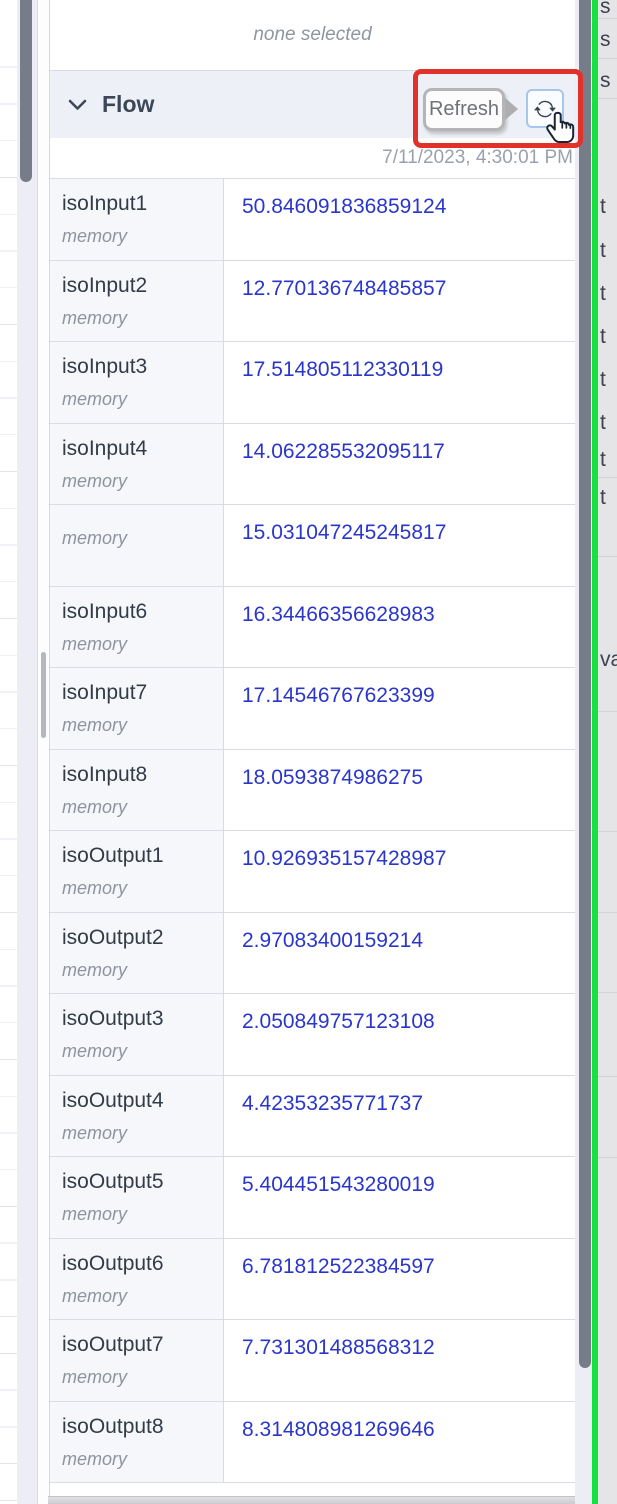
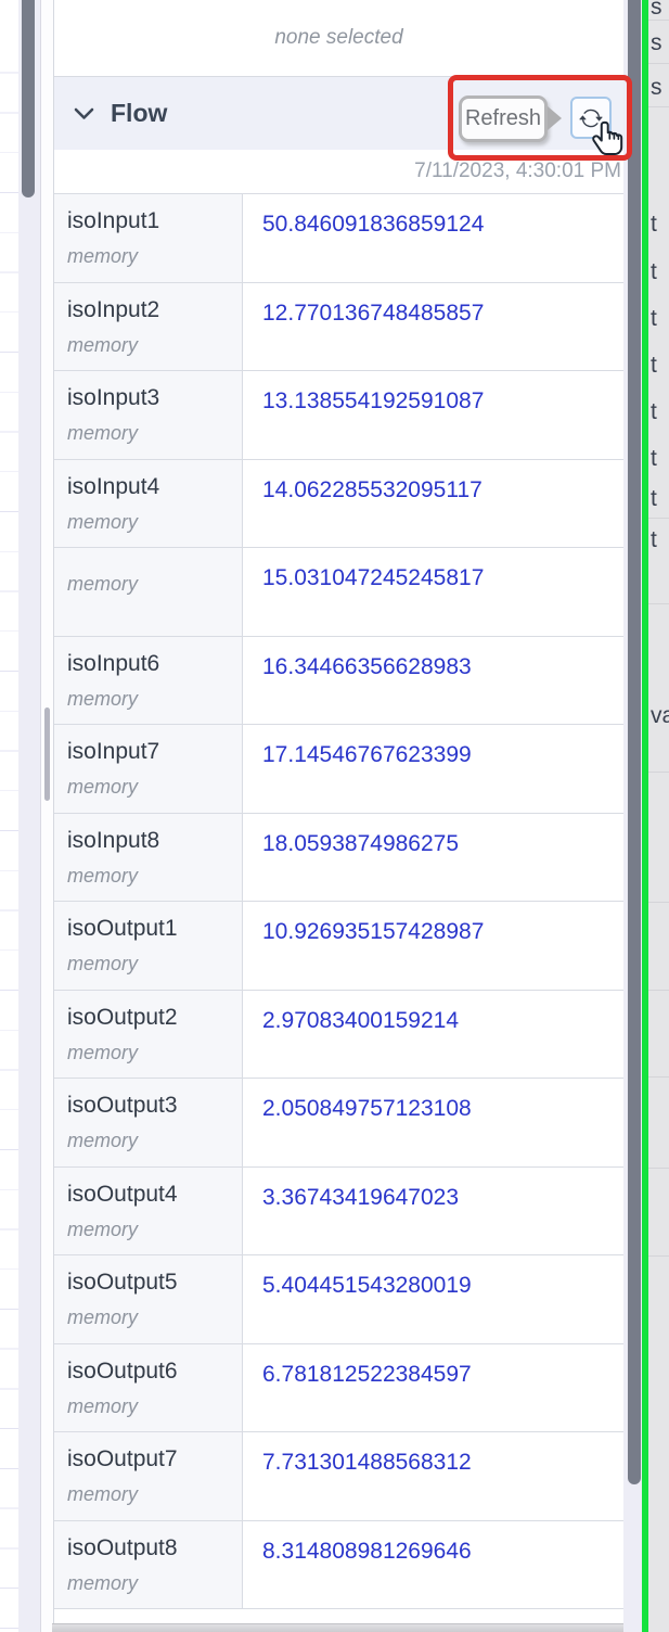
  none selected
  Flow
  7/11/2023, 4:30:01 PM
  isoInput1
  memory
  50.846091836859124
  isoInput2
  memory
  12.770136748485857
  isoInput3
  memory
- 17.514805112330119
+ 13.138554192591087
  isoInput4
  memory
  14.062285532095117
  memory
  15.031047245245817
  isoInput6
  memory
  16.34466356628983
  isoInput7
  memory
  17.14546767623399
  isoInput8
  memory
  18.0593874986275
  isoOutput1
  memory
  10.926935157428987
  isoOutput2
  memory
  2.97083400159214
  isoOutput3
  memory
  2.050849757123108
  isoOutput4
  memory
- 4.42353235771737
+ 3.36743419647023
  isoOutput5
  memory
  5.404451543280019
  isoOutput6
  memory
  6.781812522384597
  isoOutput7
  memory
  7.731301488568312
  isoOutput8
  memory
  8.314808981269646
  s
  s
  s
  t
  t
  t
  t
  t
  t
  t
  t
  va
  Refresh
